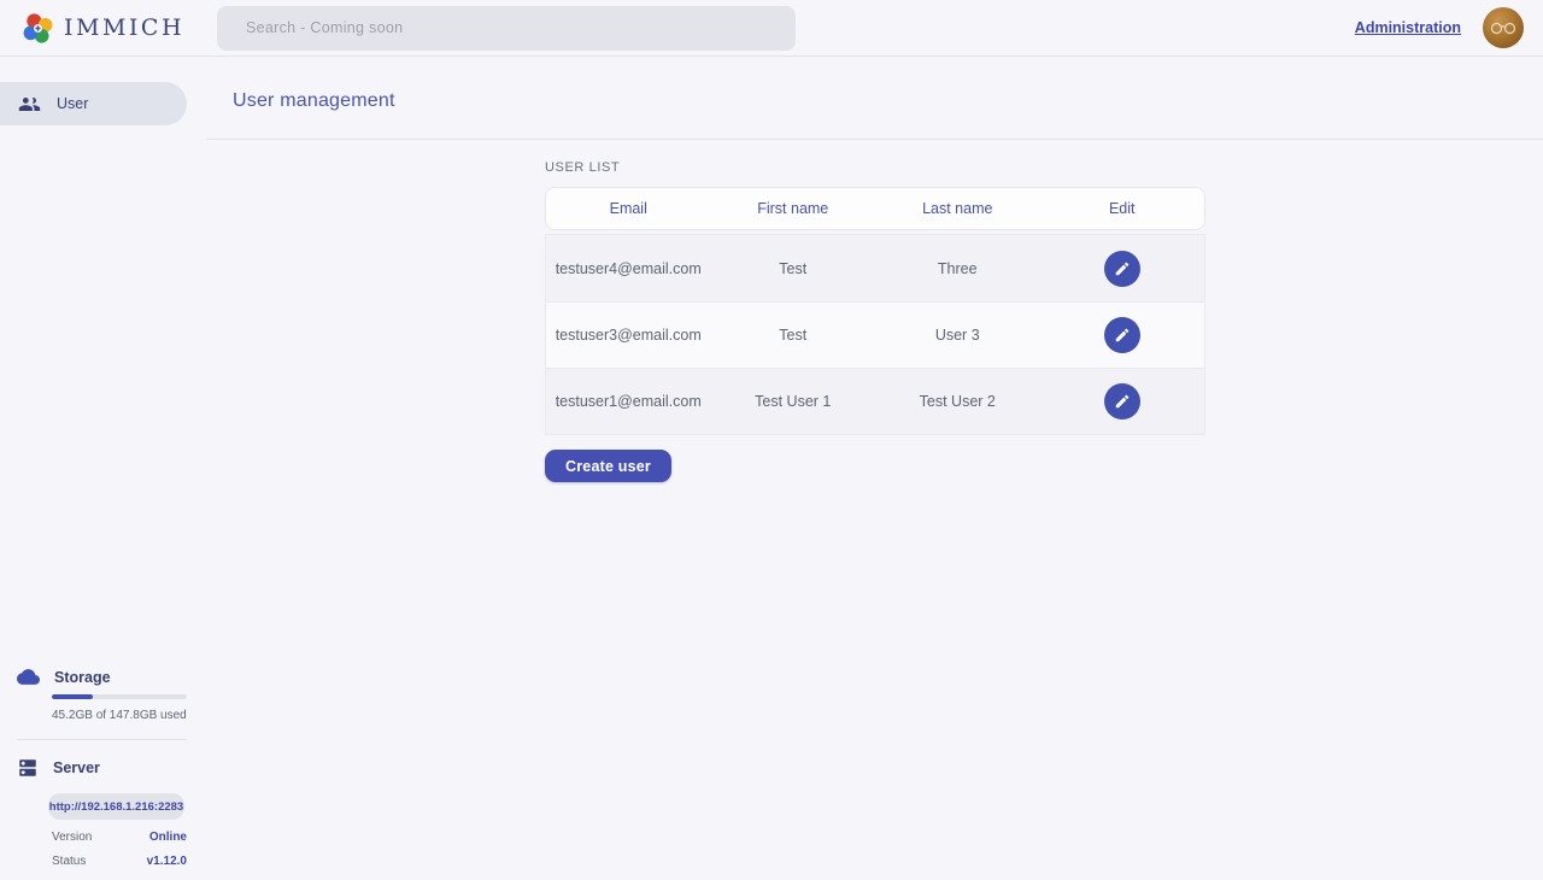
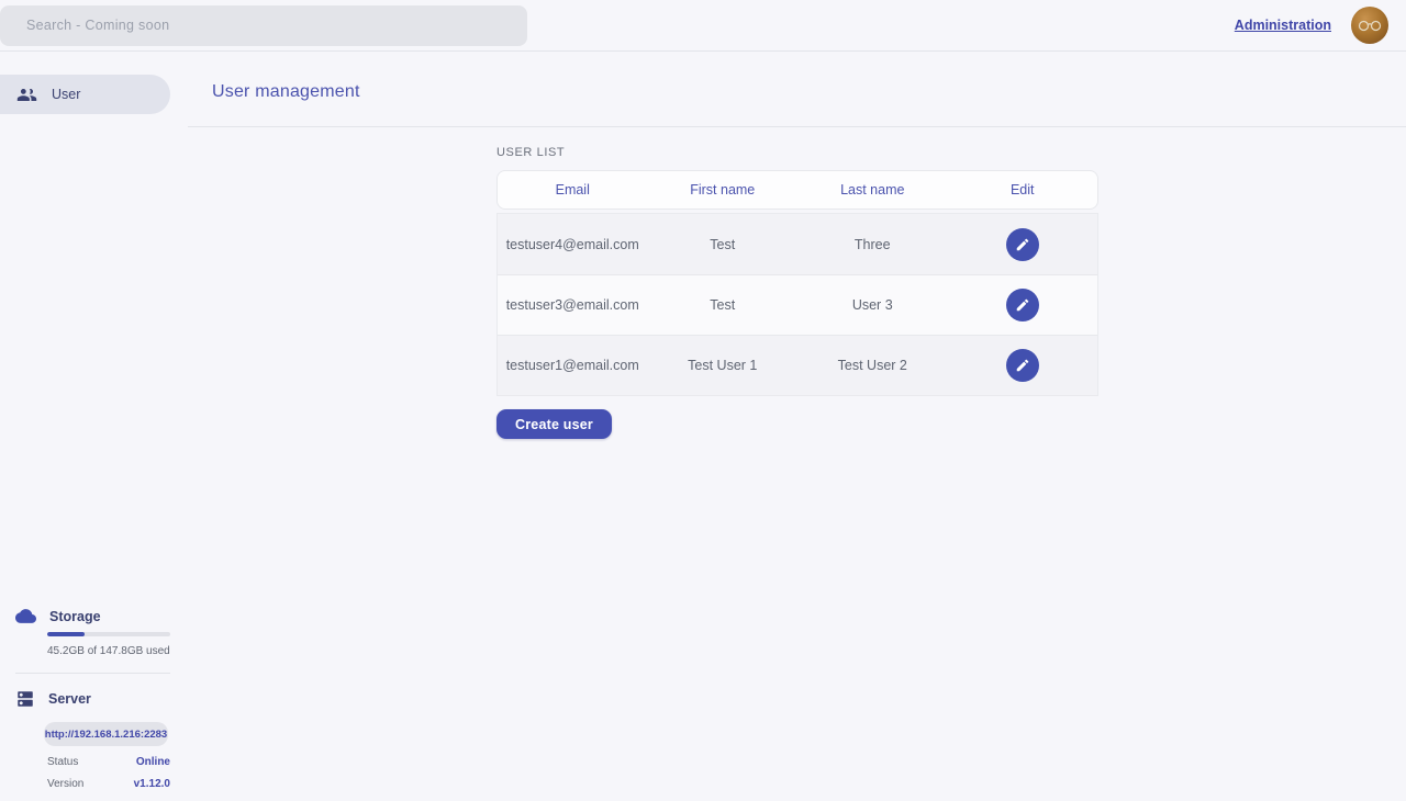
- IMMICH
  Search - Coming soon
  Administration
  User
  Storage
  45.2GB of 147.8GB used
  Server
  http://192.168.1.216:2283
- Version
+ Status
  Online
- Status
+ Version
  v1.12.0
  User management
  USER LIST
  Email
  First name
  Last name
  Edit
  testuser4@email.com
  Test
  Three
  testuser3@email.com
  Test
  User 3
  testuser1@email.com
  Test User 1
  Test User 2
  Create user
